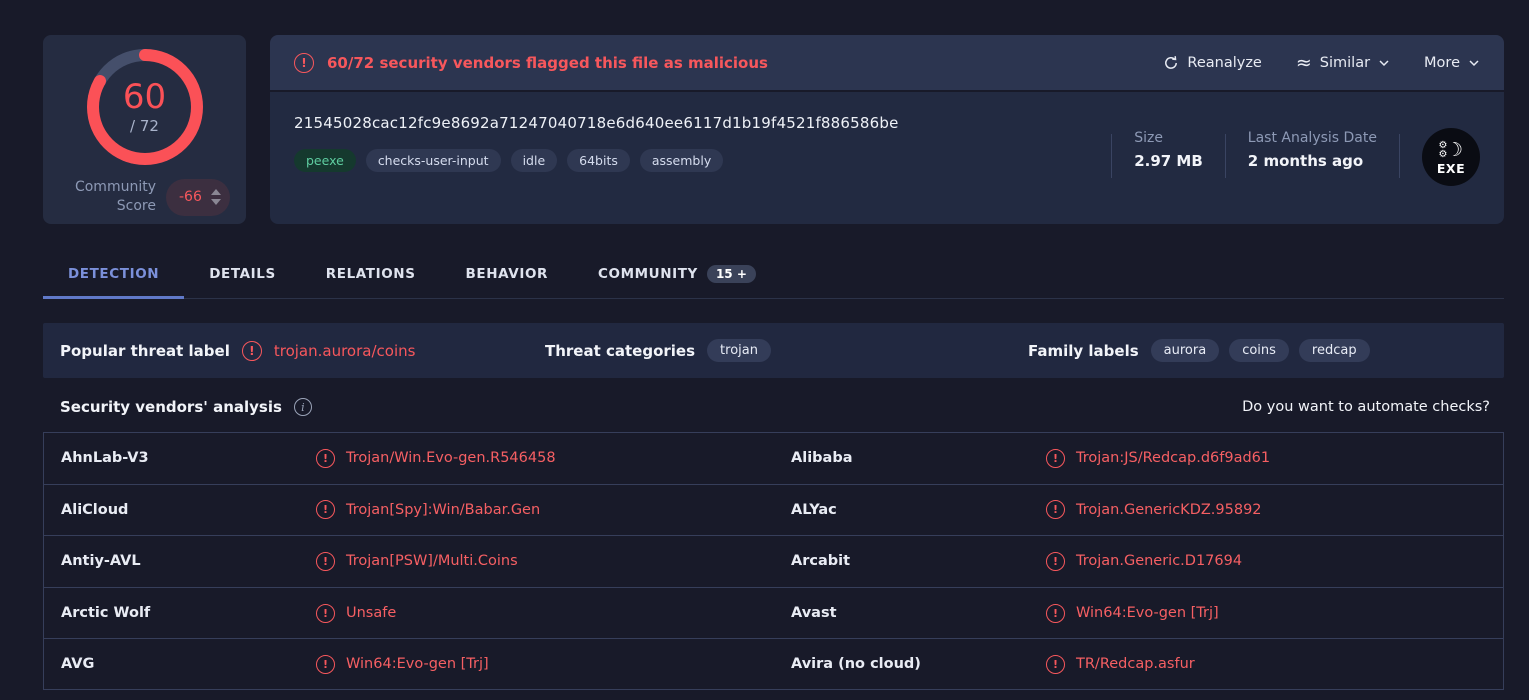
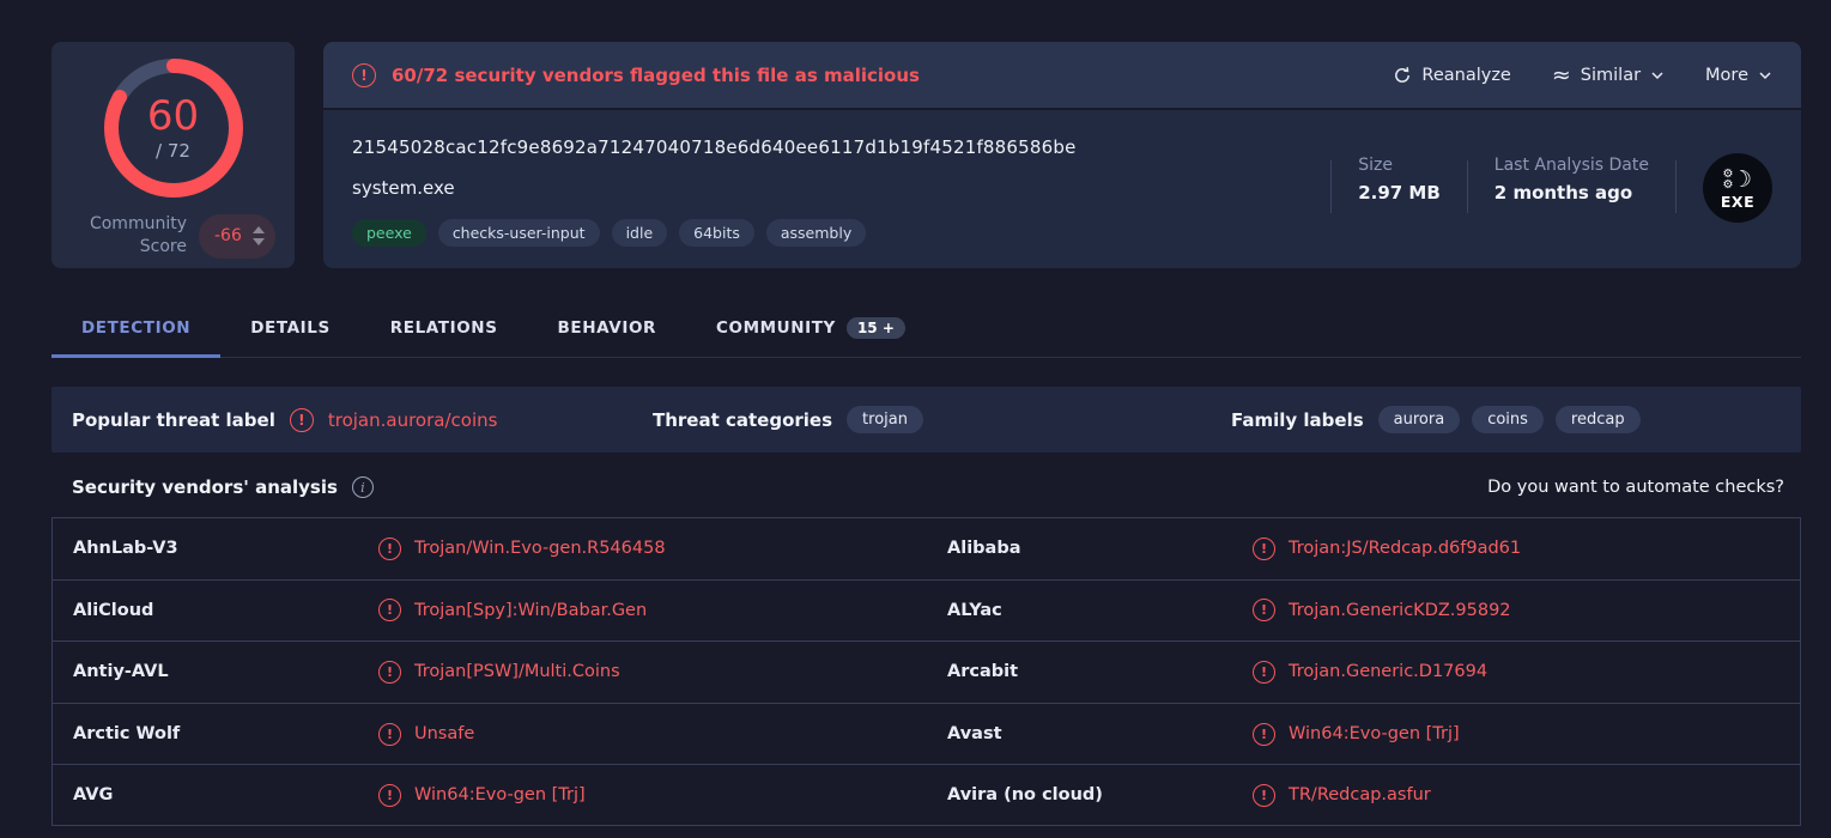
  60
  / 72
  Community Score
  -66
  !
  60/72 security vendors flagged this file as malicious
  Reanalyze
  ≈
  Similar
  More
  21545028cac12fc9e8692a71247040718e6d640ee6117d1b19f4521f886586be
+ system.exe
  peexe
  checks-user-input
  idle
  64bits
  assembly
  Size
  2.97 MB
  Last Analysis Date
  2 months ago
  ⚙
  ⚙
  EXE
  DETECTION
  DETAILS
  RELATIONS
  BEHAVIOR
  COMMUNITY
  15 +
  Popular threat label
  !
  trojan.aurora/coins
  Threat categories
  trojan
  Family labels
  aurora
  coins
  redcap
  Security vendors' analysis
  i
  Do you want to automate checks?
  AhnLab-V3
  !
  Trojan/Win.Evo-gen.R546458
  Alibaba
  !
  Trojan:JS/Redcap.d6f9ad61
  AliCloud
  !
  Trojan[Spy]:Win/Babar.Gen
  ALYac
  !
  Trojan.GenericKDZ.95892
  Antiy-AVL
  !
  Trojan[PSW]/Multi.Coins
  Arcabit
  !
  Trojan.Generic.D17694
  Arctic Wolf
  !
  Unsafe
  Avast
  !
  Win64:Evo-gen [Trj]
  AVG
  !
  Win64:Evo-gen [Trj]
  Avira (no cloud)
  !
  TR/Redcap.asfur
